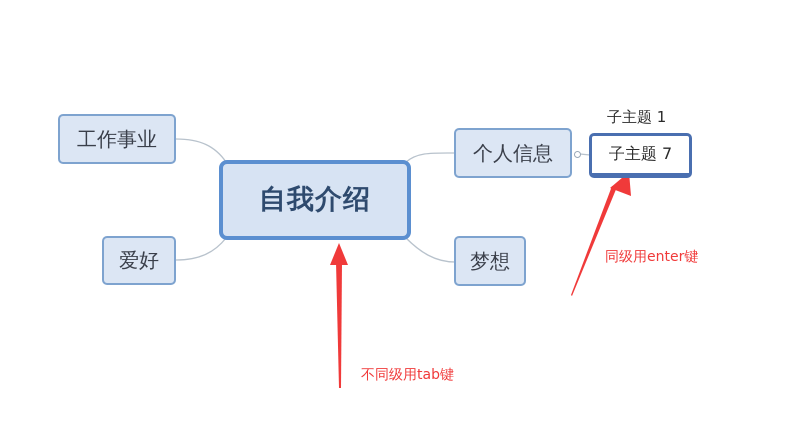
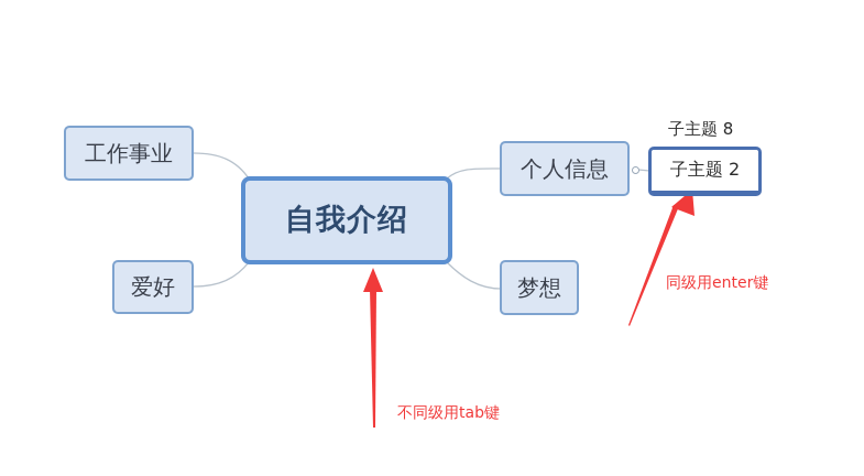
  自我介绍
  工作事业
  爱好
  个人信息
  梦想
- 子主题 1
+ 子主题 8
- 子主题 7
+ 子主题 2
  同级用enter键
  不同级用tab键
